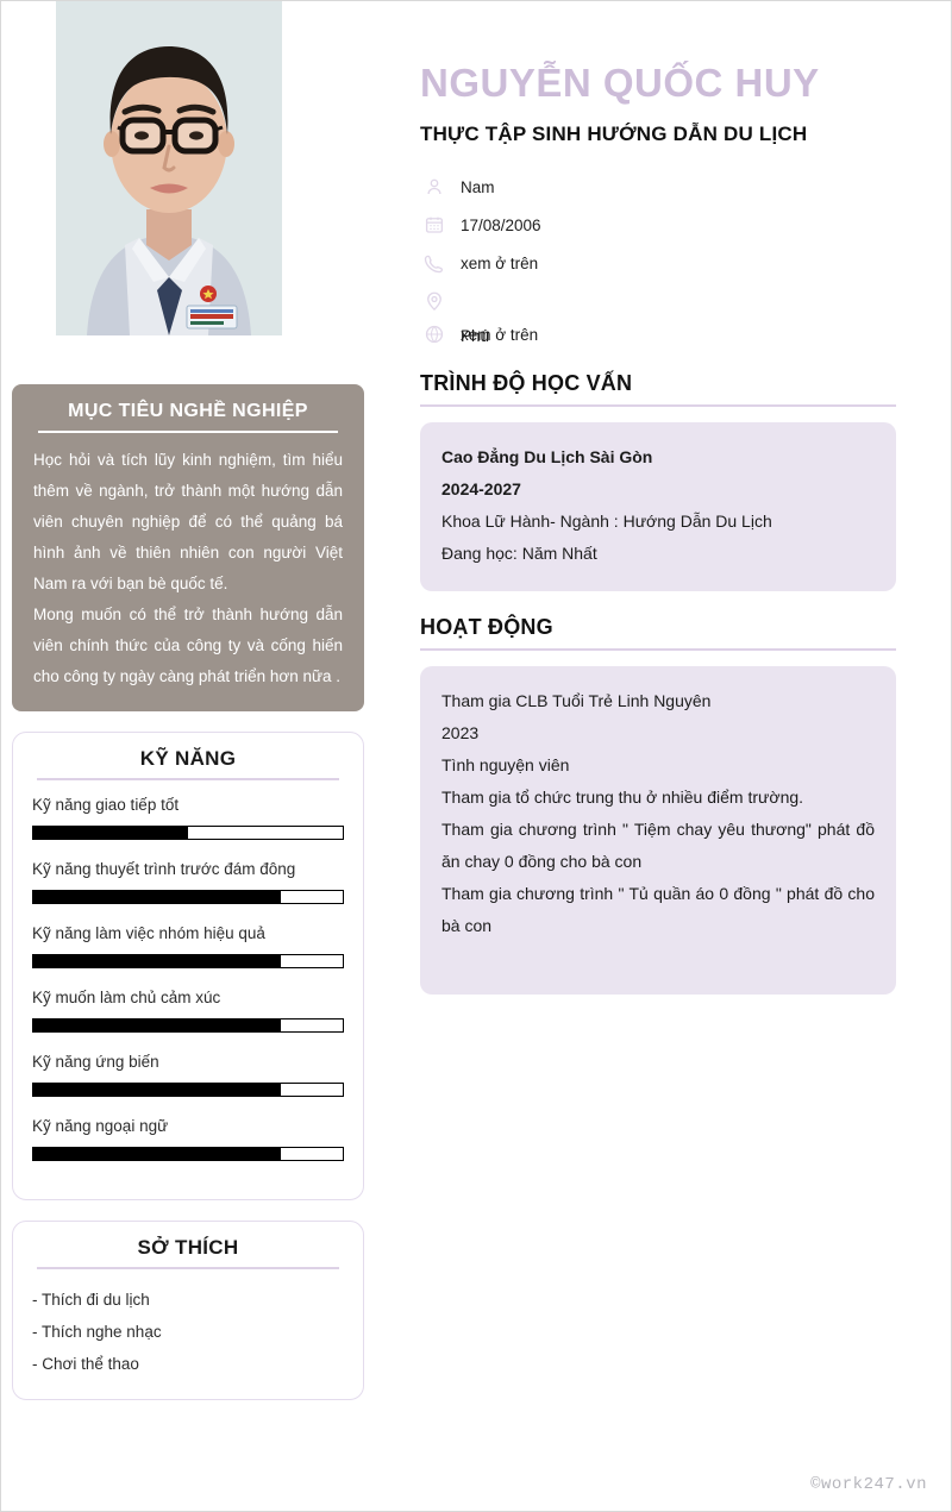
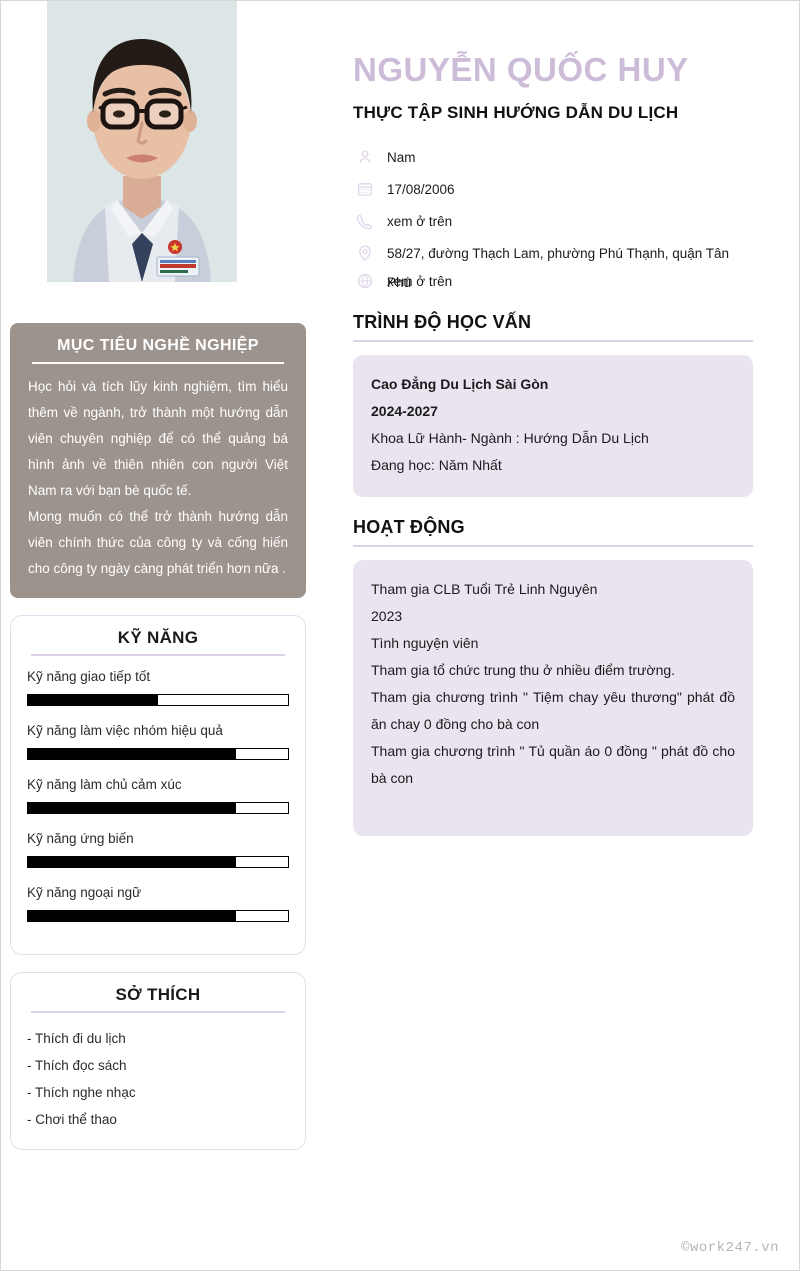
  MỤC TIÊU NGHỀ NGHIỆP
  Học hỏi và tích lũy kinh nghiệm, tìm hiểu thêm về ngành, trở thành một hướng dẫn viên chuyên nghiệp để có thể quảng bá hình ảnh về thiên nhiên con người Việt Nam ra với bạn bè quốc tế.
  Mong muốn có thể trở thành hướng dẫn viên chính thức của công ty và cống hiến cho công ty ngày càng phát triển hơn nữa .
  KỸ NĂNG
  Kỹ năng giao tiếp tốt
- Kỹ năng thuyết trình trước đám đông
  Kỹ năng làm việc nhóm hiệu quả
- Kỹ muốn làm chủ cảm xúc
+ Kỹ năng làm chủ cảm xúc
  Kỹ năng ứng biến
  Kỹ năng ngoại ngữ
  SỞ THÍCH
  - Thích đi du lịch
+ - Thích đọc sách
  - Thích nghe nhạc
  - Chơi thể thao
  NGUYỄN QUỐC HUY
  THỰC TẬP SINH HƯỚNG DẪN DU LỊCH
  Nam
  17/08/2006
  xem ở trên
+ 58/27, đường Thạch Lam, phường Phú Thạnh, quận Tân
  xem ở trên
  Phú
  TRÌNH ĐỘ HỌC VẤN
  Cao Đẳng Du Lịch Sài Gòn
  2024-2027
  Khoa Lữ Hành- Ngành : Hướng Dẫn Du Lịch
  Đang học: Năm Nhất
  HOẠT ĐỘNG
  Tham gia CLB Tuổi Trẻ Linh Nguyên
  2023
  Tình nguyện viên
  Tham gia tổ chức trung thu ở nhiều điểm trường.
  Tham gia chương trình " Tiệm chay yêu thương" phát đồ ăn chay 0 đồng cho bà con
  Tham gia chương trình " Tủ quần áo 0 đồng " phát đồ cho bà con
  ©work247.vn
